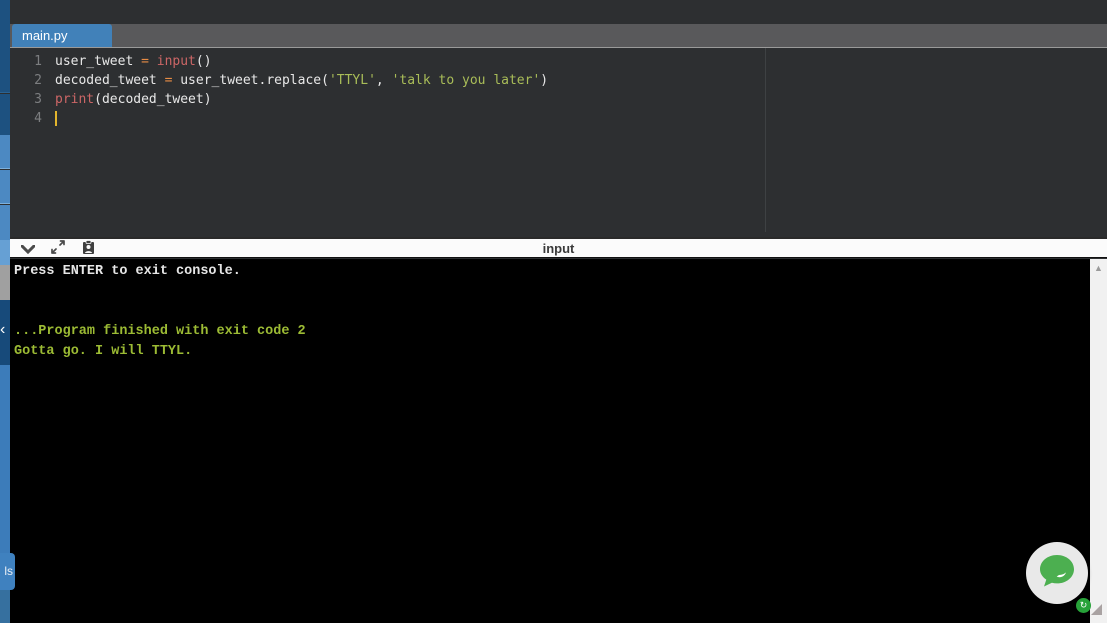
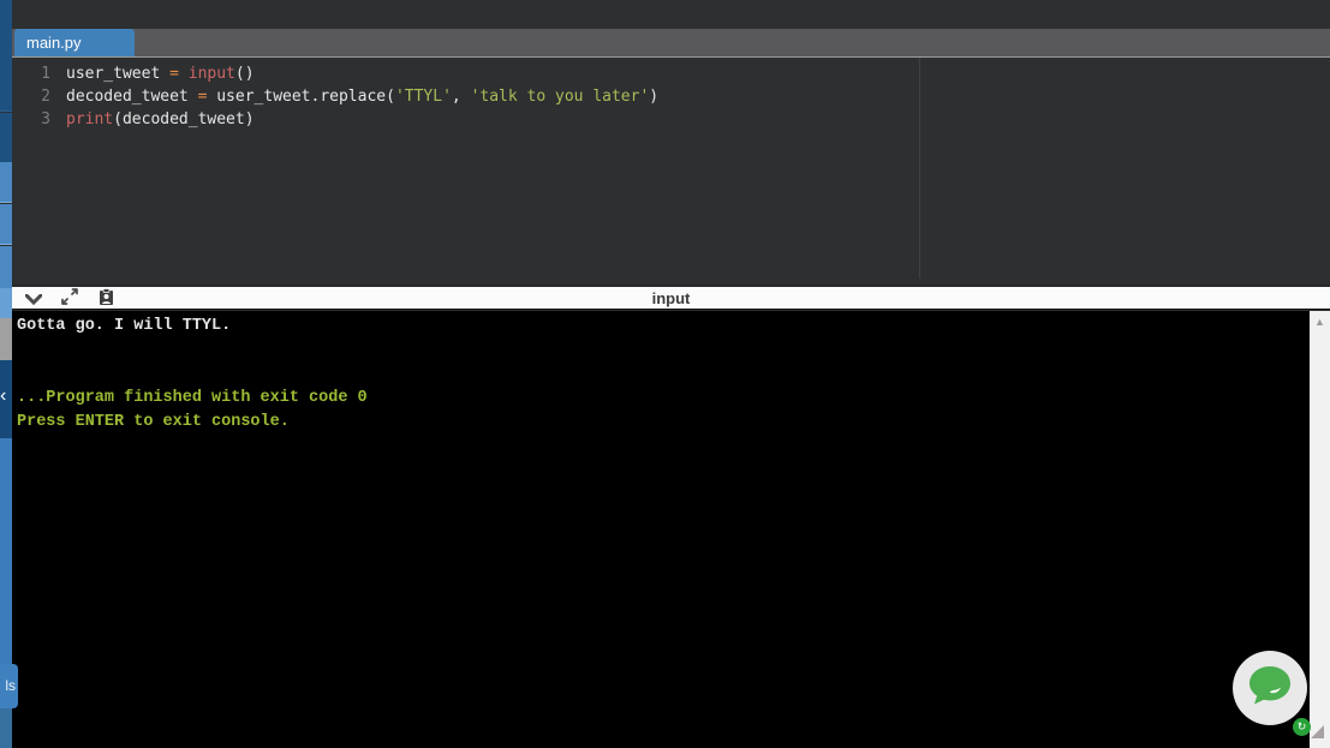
  ‹
  ls
  main.py
  1
  user_tweet = input()
  2
  decoded_tweet = user_tweet.replace('TTYL', 'talk to you later')
  3
  print(decoded_tweet)
- 4
  input
- Press ENTER to exit console.
+ Gotta go. I will TTYL.
- ...Program finished with exit code 2
+ ...Program finished with exit code 0
- Gotta go. I will TTYL.
+ Press ENTER to exit console.
  ▲
  ↻
